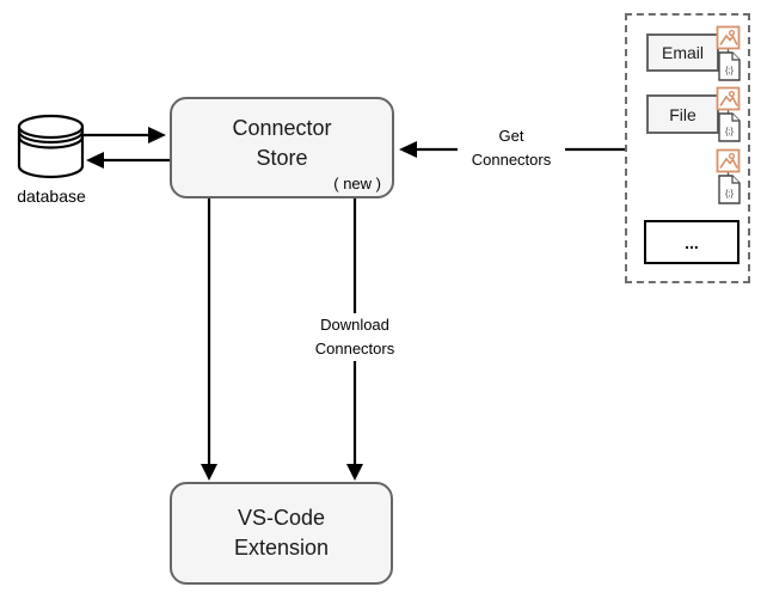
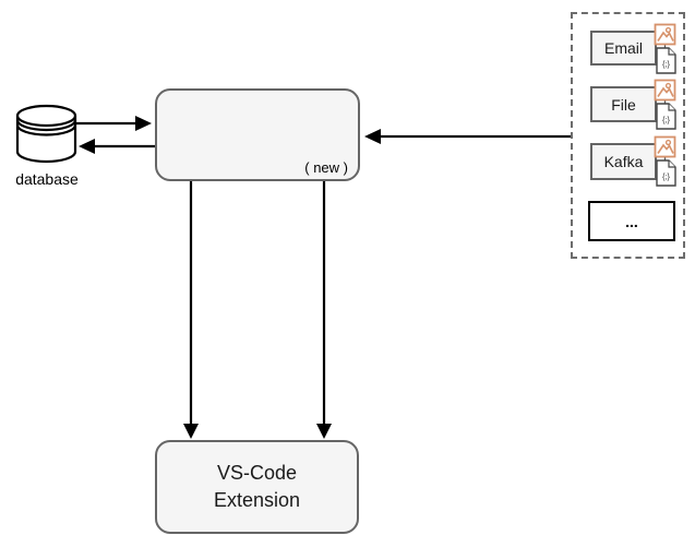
- Connector Store
  ( new )
  VS-Code Extension
  database
  Email
  {;}
  File
  {;}
+ Kafka
  {;}
  ...
- Get Connectors
- Download Connectors
